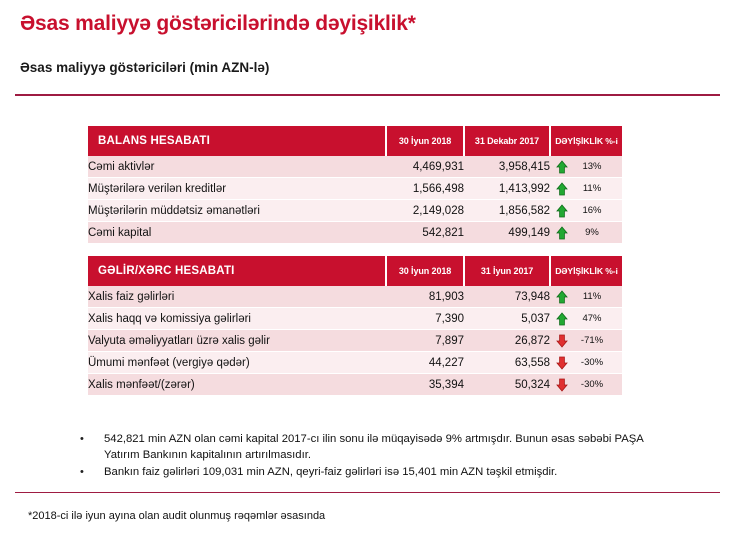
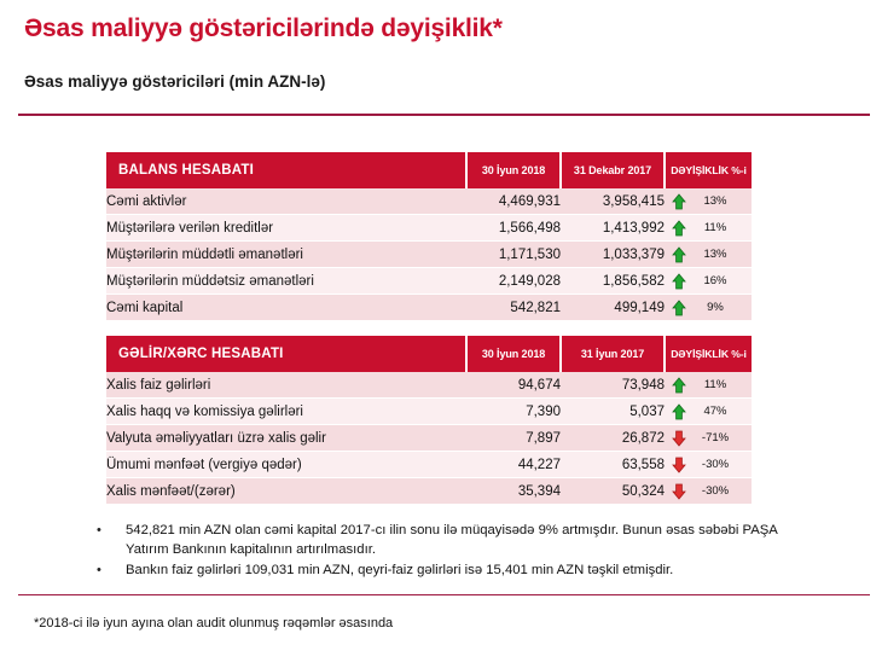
  Əsas maliyyə göstəricilərində dəyişiklik*
  Əsas maliyyə göstəriciləri (min AZN-lə)
  BALANS HESABATI	30 İyun 2018	31 Dekabr 2017	DƏYİŞİKLİK %-i
  Cəmi aktivlər	4,469,931	3,958,415	13%
  Müştərilərə verilən kreditlər	1,566,498	1,413,992	11%
+ Müştərilərin müddətli əmanətləri	1,171,530	1,033,379	13%
  Müştərilərin müddətsiz əmanətləri	2,149,028	1,856,582	16%
  Cəmi kapital	542,821	499,149	9%
  GƏLİR/XƏRC HESABATI	30 İyun 2018	31 İyun 2017	DƏYİŞİKLİK %-i
- Xalis faiz gəlirləri	81,903	73,948	11%
+ Xalis faiz gəlirləri	94,674	73,948	11%
  Xalis haqq və komissiya gəlirləri	7,390	5,037	47%
  Valyuta əməliyyatları üzrə xalis gəlir	7,897	26,872	-71%
  Ümumi mənfəət (vergiyə qədər)	44,227	63,558	-30%
  Xalis mənfəət/(zərər)	35,394	50,324	-30%
  •
  542,821 min AZN olan cəmi kapital 2017-cı ilin sonu ilə müqayisədə 9% artmışdır. Bunun əsas səbəbi PAŞA Yatırım Bankının kapitalının artırılmasıdır.
  •
  Bankın faiz gəlirləri 109,031 min AZN, qeyri-faiz gəlirləri isə 15,401 min AZN təşkil etmişdir.
  *2018-ci ilə iyun ayına olan audit olunmuş rəqəmlər əsasında
